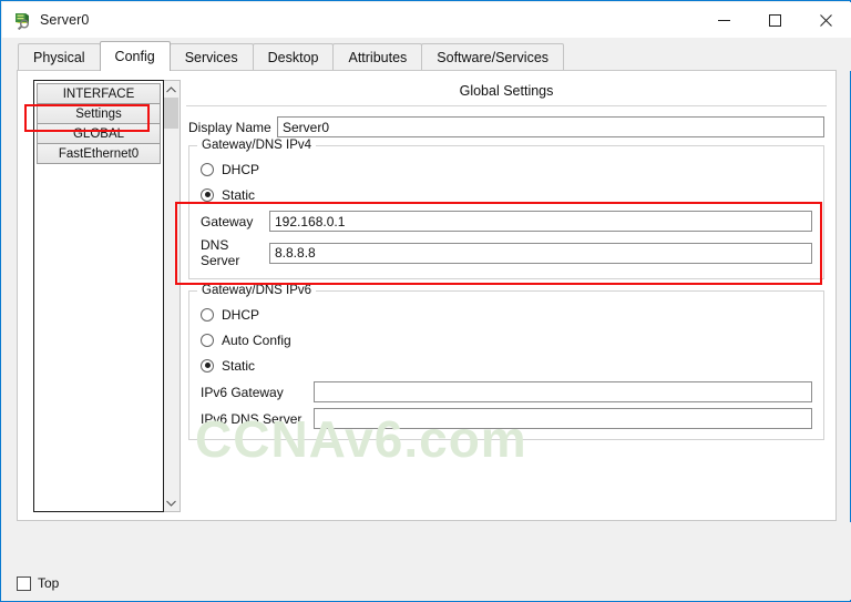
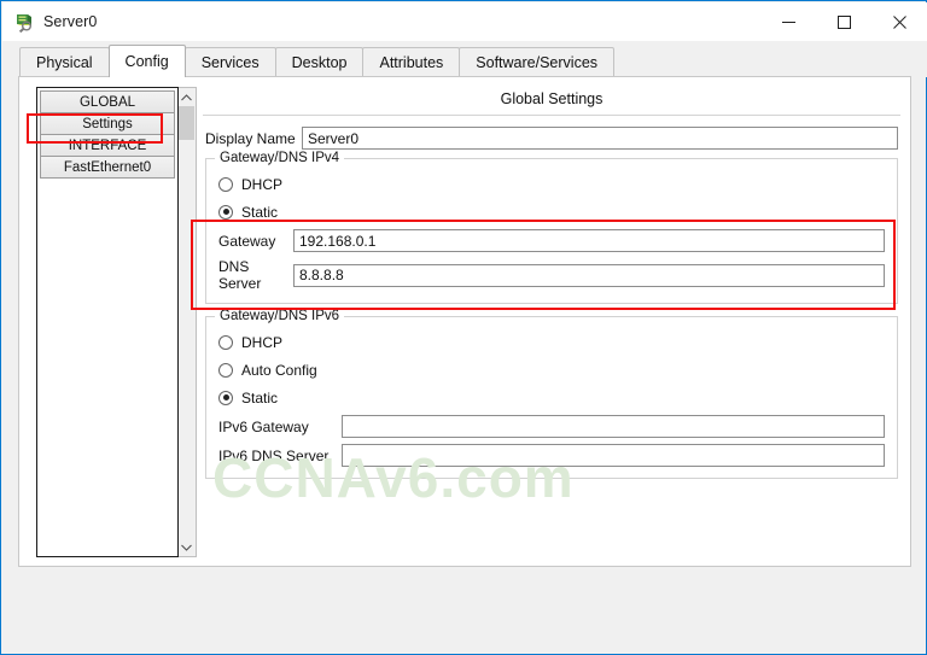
  Server0
  Physical
  Config
  Services
  Desktop
  Attributes
  Software/Services
- INTERFACE
+ GLOBAL
  Settings
- GLOBAL
+ INTERFACE
  FastEthernet0
  Global Settings
  Display Name
  Server0
  Gateway/DNS IPv4
  DHCP
  Static
  Gateway
  192.168.0.1
  DNS Server
  8.8.8.8
  Gateway/DNS IPv6
  DHCP
  Auto Config
  Static
  IPv6 Gateway
  IPv6 DNS Server
  CCNAv6.com
- Top
